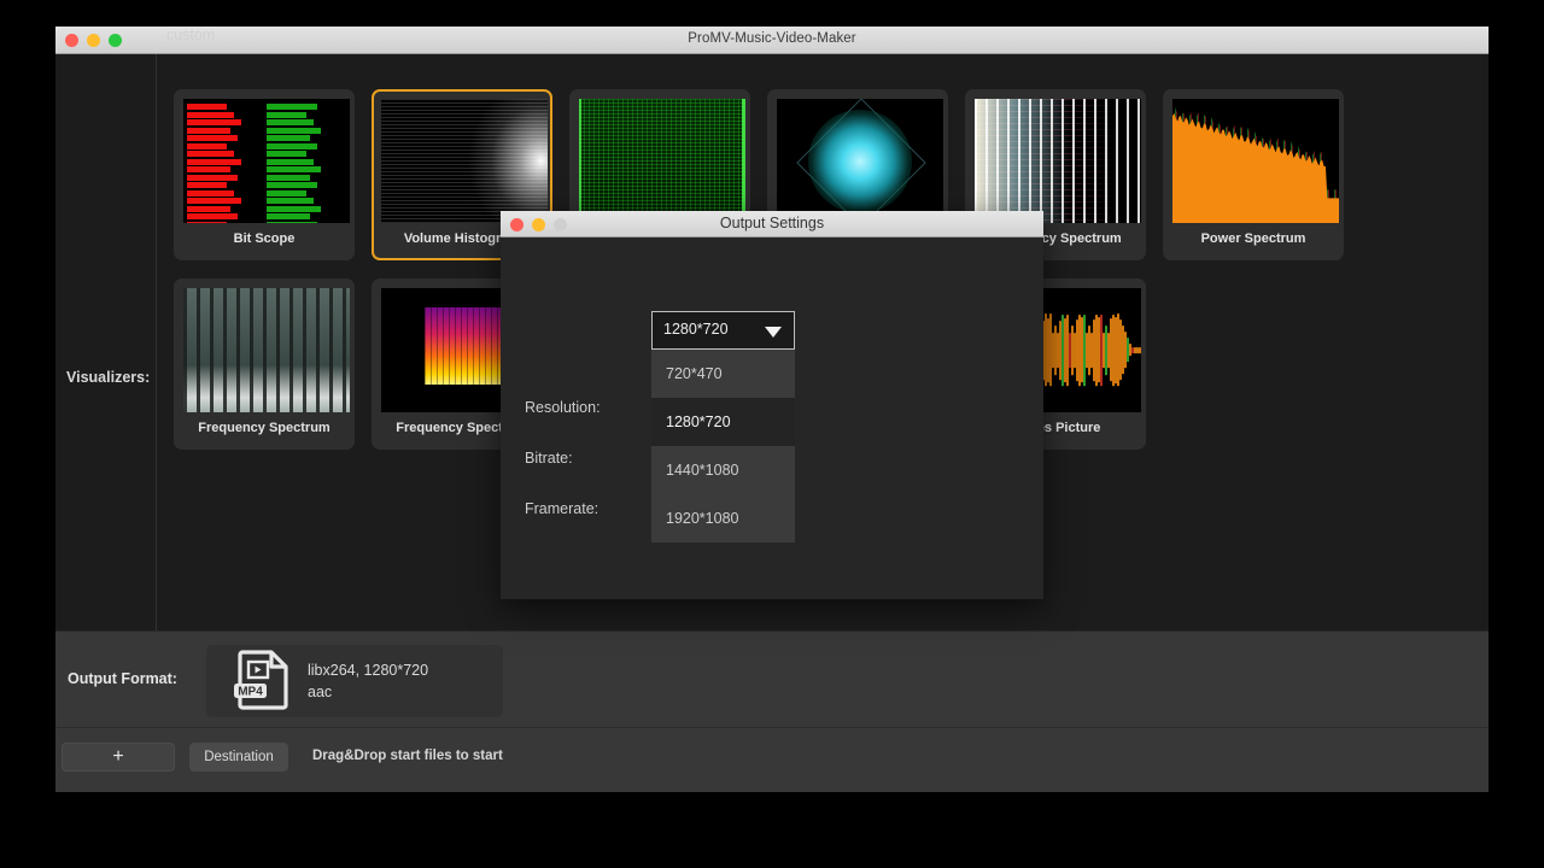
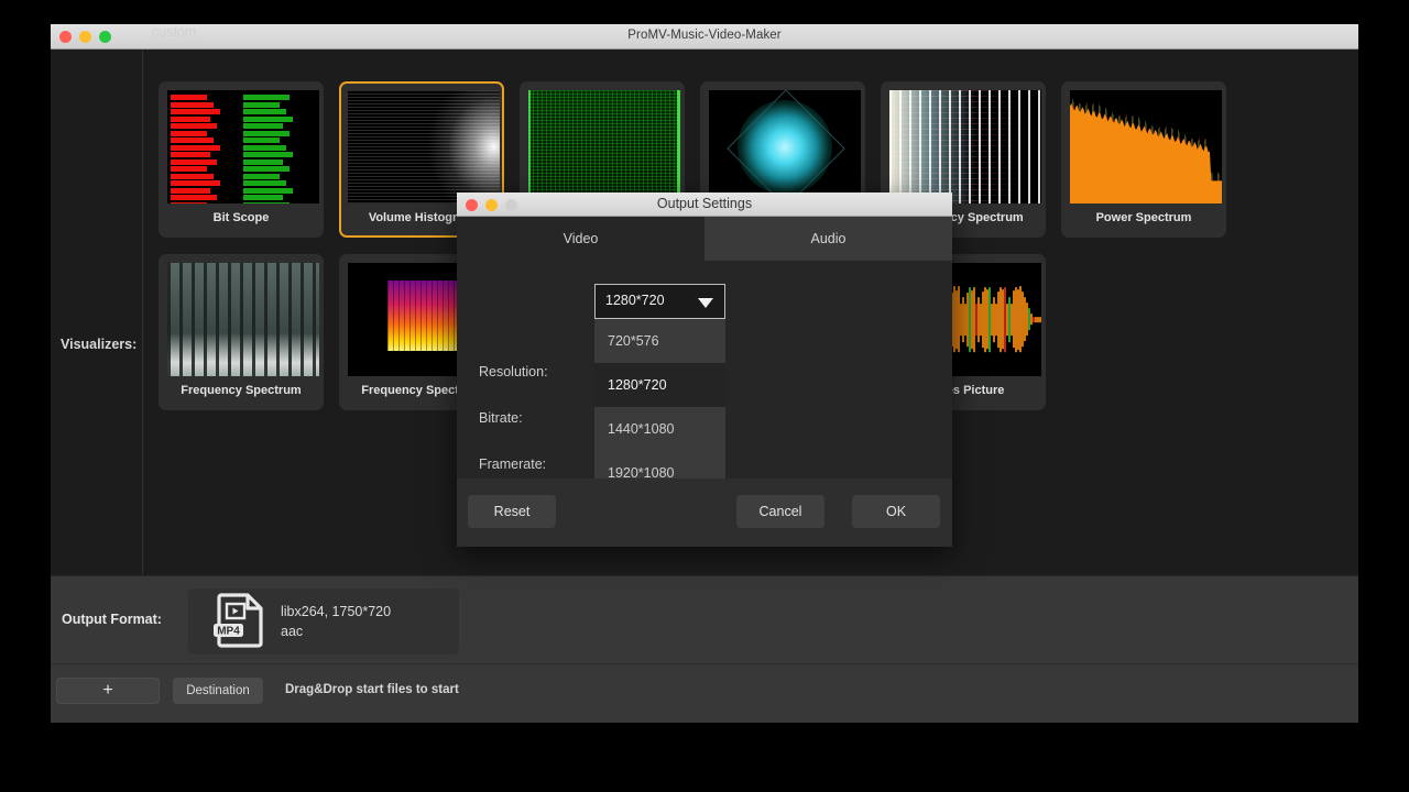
  ProMV-Music-Video-Maker
  Visualizers:
  Bit Scope
  Volume Histogr
  Power Spectrum
  Frequency Spectrum
  Frequency Spec
  Output Format:
  MP4
- libx264, 1280*720
+ libx264, 1750*720
  aac
  +
  Destination
  Drag&Drop start files to start
  Output Settings
+ Video
+ Audio
  Resolution:
  Bitrate:
  Framerate:
+ Reset
+ Cancel
+ OK
- 720*470
+ 720*576
  1280*720
  1440*1080
  1920*1080
  1280*720
